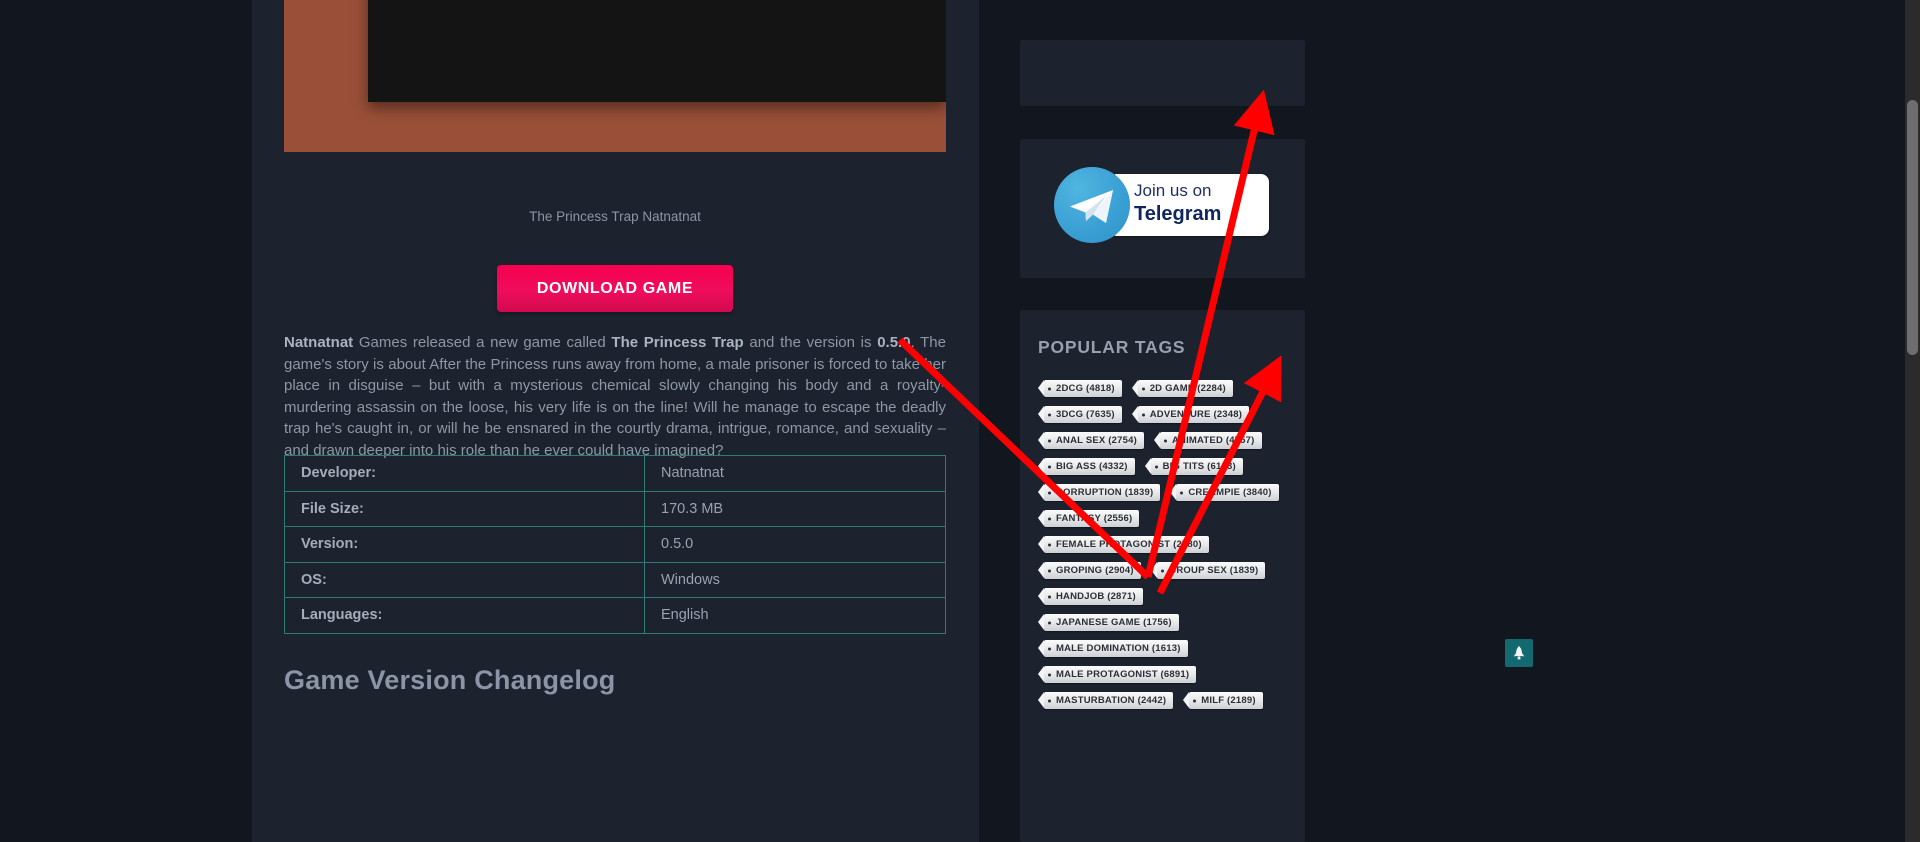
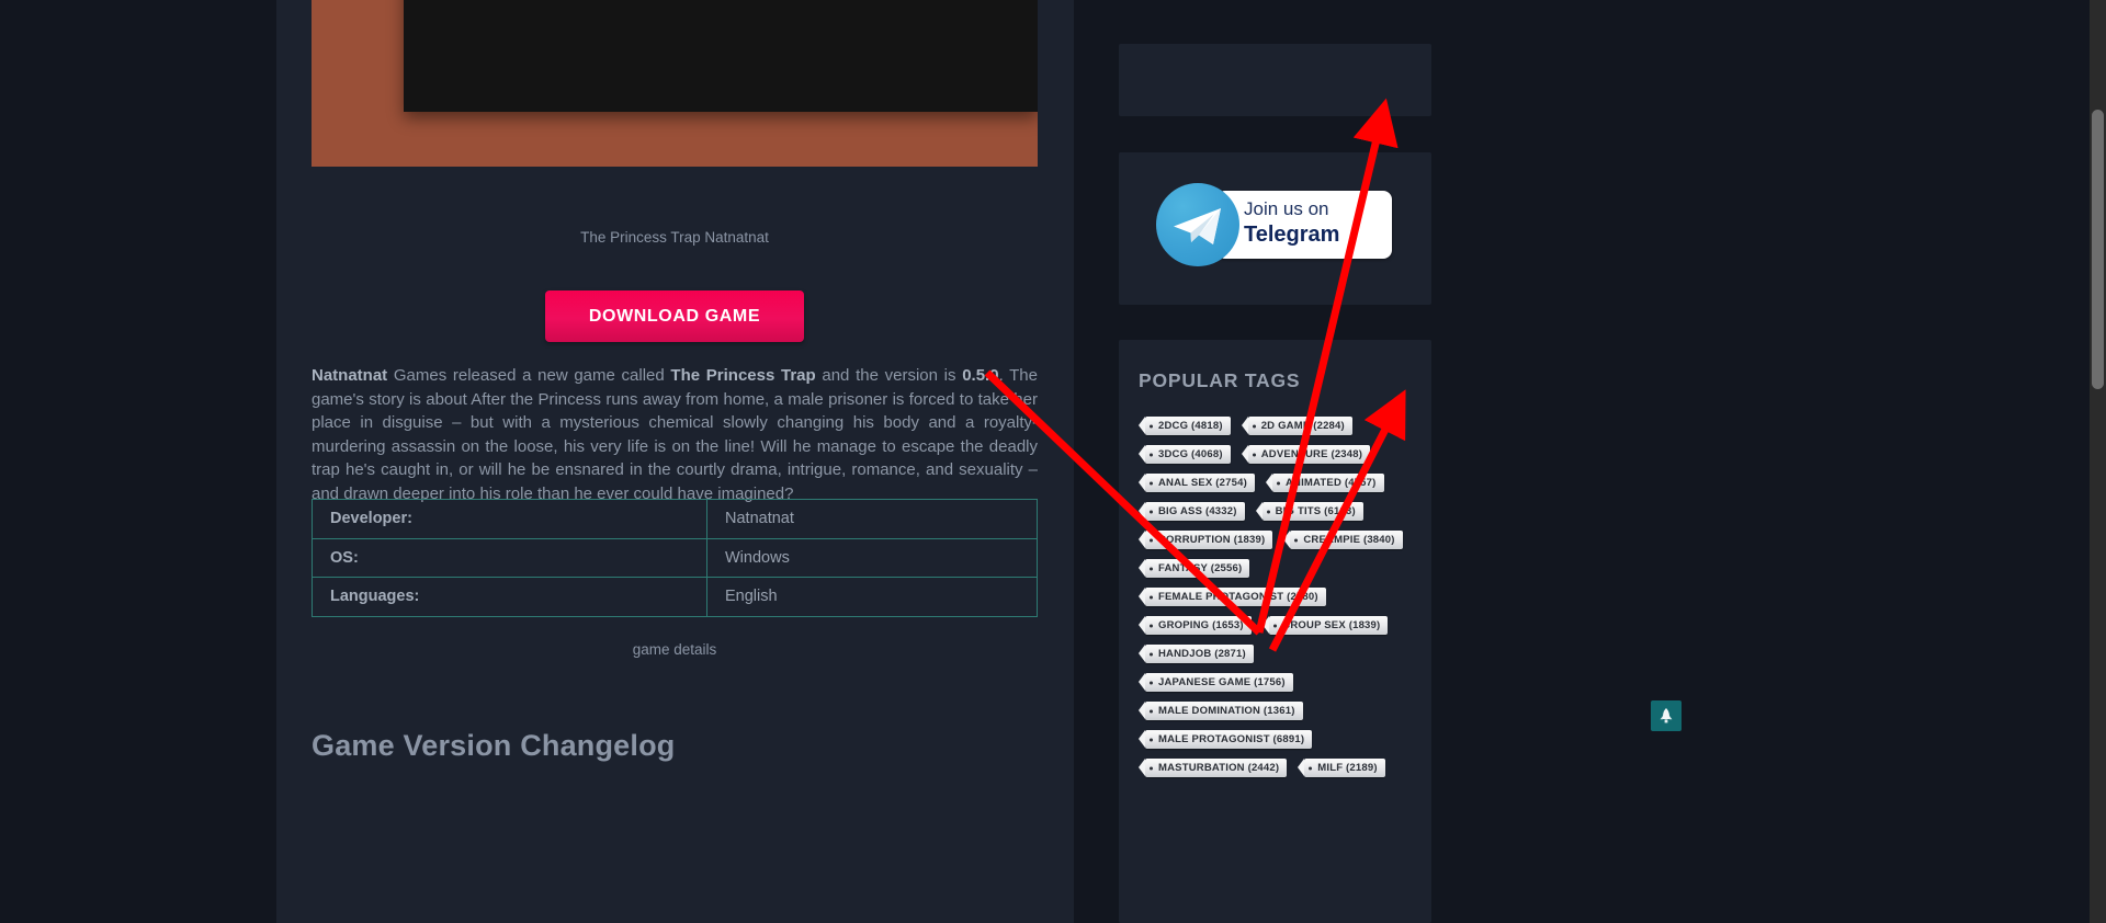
  The Princess Trap Natnatnat
  DOWNLOAD GAME
  Natnatnat Games released a new game called The Princess Trap and the version is 0.5 . The game's story is about After the Princess runs away from home, a male prisoner is forced to takeer place in disguise – but with a mysterious chemical slowly changing his body and a royaltymurdering assassin on the loose, his very life is on the line! Will he manage to escape the deadly trap he's caught in, or will he be ensnared in the courtly drama, intrigue, romance, and sexuality – and drawn deeper into his role than he ever could have imagined?
  Developer:	Natnatnat
- File Size:	170.3 MB
- Version:	0.5.0
  OS:	Windows
  Languages:	English
+ game details
  Game Version Changelog
  Join us on
  Telegram
  POPULAR TAGS
  2DCG (4818)
  2D GAM (2284)
- 3DCG (7635)
+ 3DCG (4068)
  ADVENURE (2348)
  ANAL SEX (2754)
  AIMATED (457)
  BIG ASS (4332)
  B TITS (613)
  ORRUPTION (1839)
  CREMPIE (3840)
  FANTY (2556)
  FEMALE PTAGONST (280)
- GROPING (2904)
+ GROPING (1653)
  ROUP SEX (1839)
  HANDJOB (2871)
  JAPANESE GAME (1756)
- MALE DOMINATION (1613)
+ MALE DOMINATION (1361)
  MALE PROTAGONIST (6891)
  MASTURBATION (2442)
  MILF (2189)
